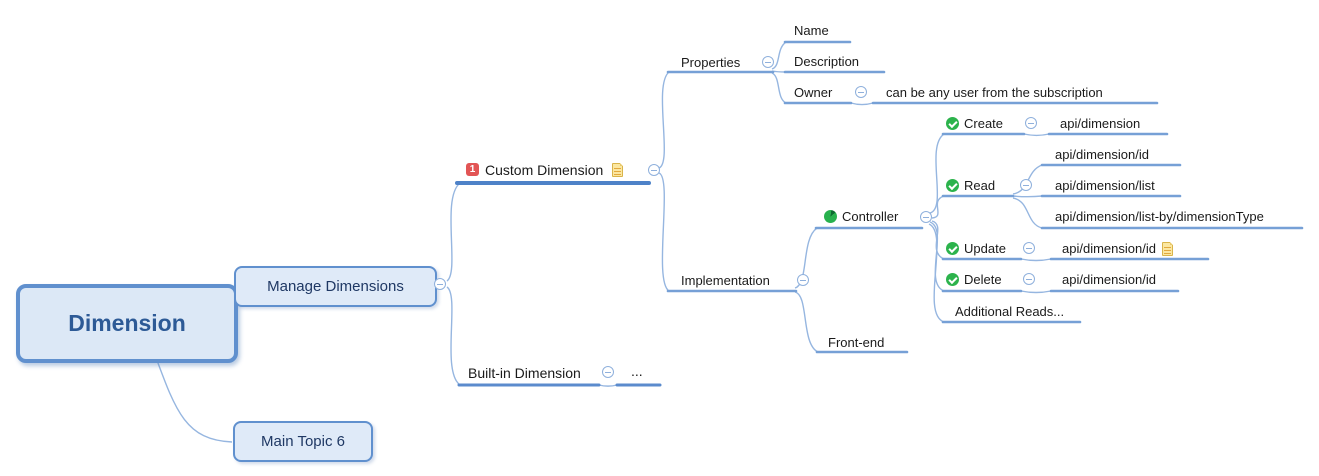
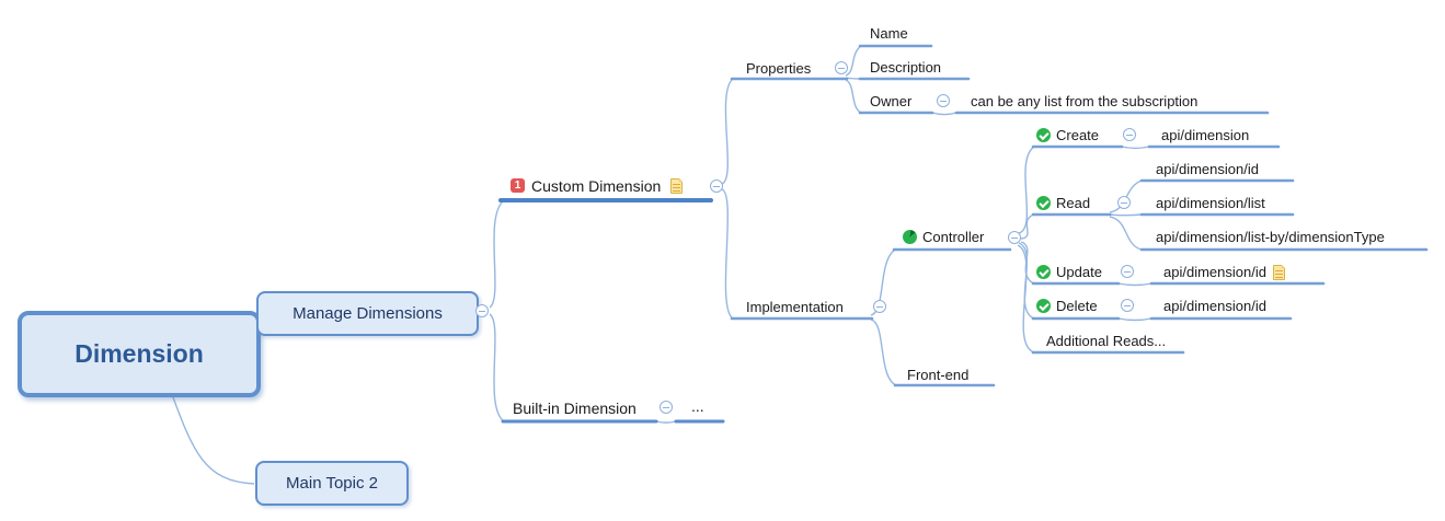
  Dimension
  Manage Dimensions
- Main Topic 6
+ Main Topic 2
  1
  Custom Dimension
  Built-in Dimension
  ...
  Properties
  Name
  Description
  Owner
- can be any user from the subscription
+ can be any list from the subscription
  Implementation
  Front-end
  Controller
  Create
  api/dimension
  Read
  api/dimension/id
  api/dimension/list
  api/dimension/list-by/dimensionType
  Update
  api/dimension/id
  Delete
  api/dimension/id
  Additional Reads...
